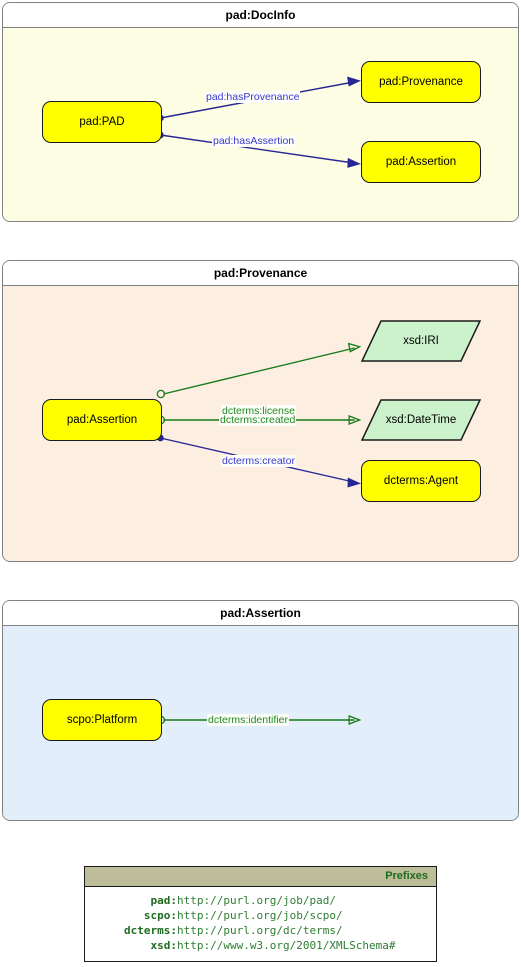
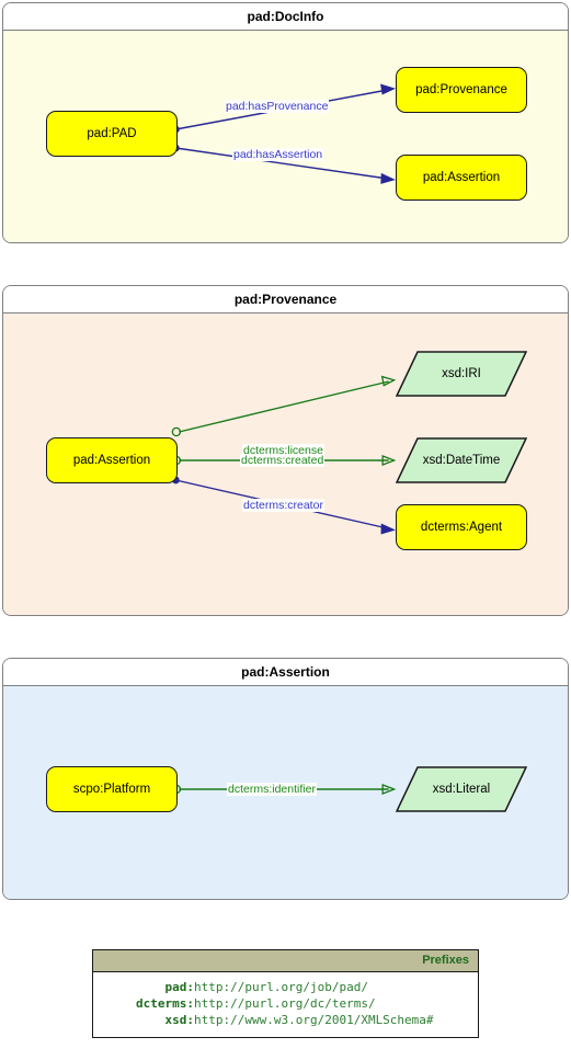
  pad:DocInfo
  pad:PAD
  pad:Provenance
  pad:Assertion
  pad:hasProvenance
  pad:hasAssertion
  pad:Provenance
  pad:Assertion
  xsd:IRI
  xsd:DateTime
  dcterms:Agent
  dcterms:license
  dcterms:created
  dcterms:creator
  pad:Assertion
  scpo:Platform
+ xsd:Literal
  dcterms:identifier
  Prefixes
  pad:	http://purl.org/job/pad/
- scpo:	http://purl.org/job/scpo/
  dcterms:	http://purl.org/dc/terms/
  xsd:	http://www.w3.org/2001/XMLSchema#
